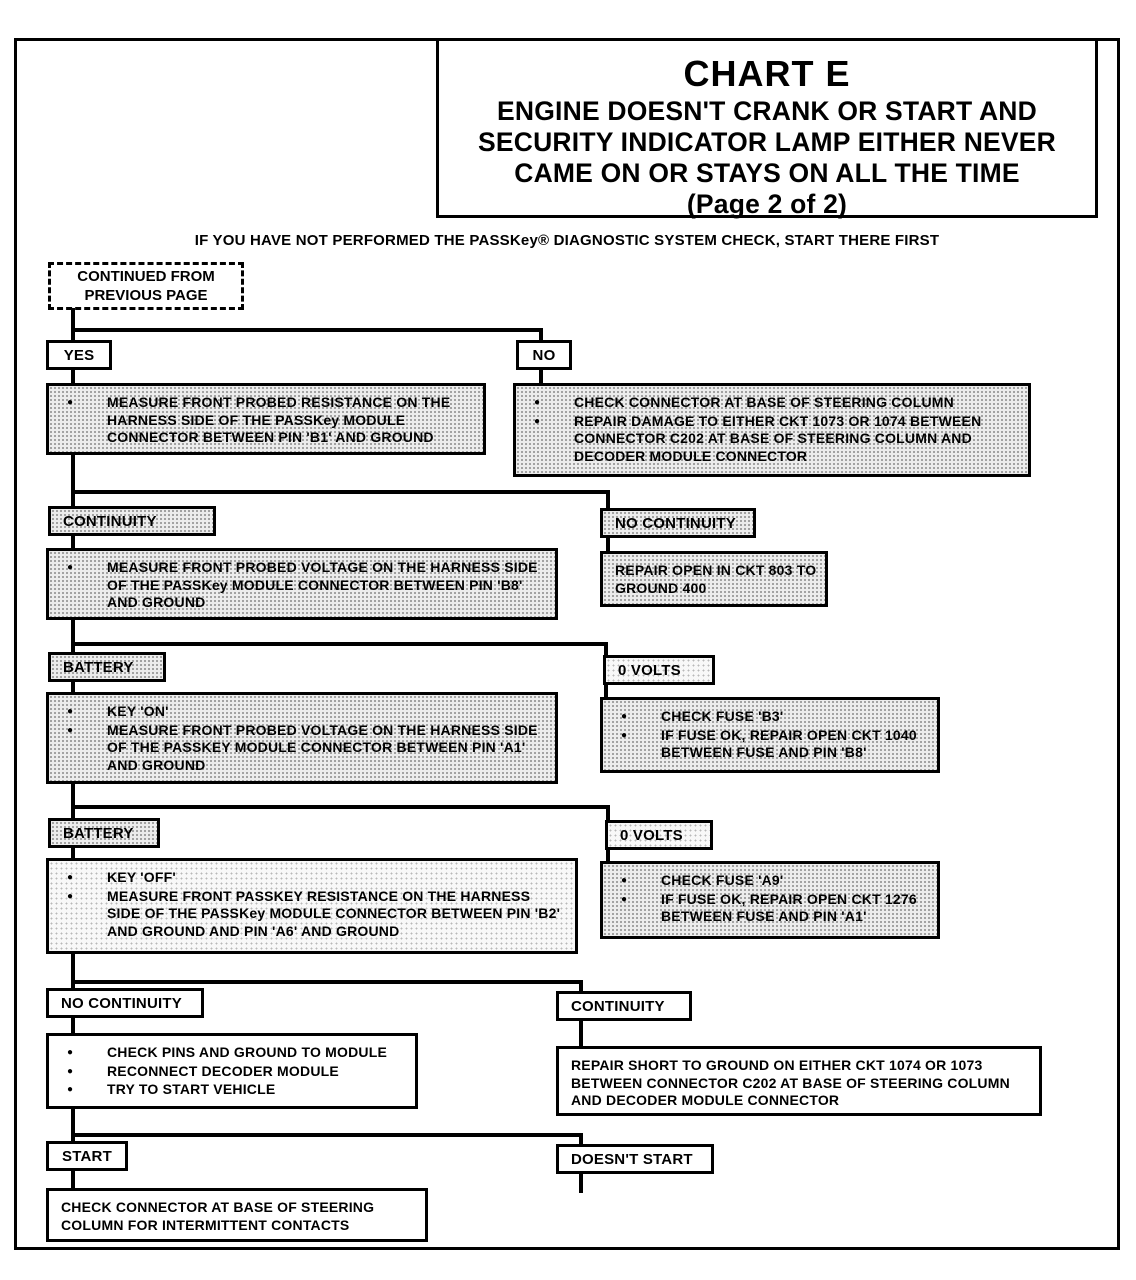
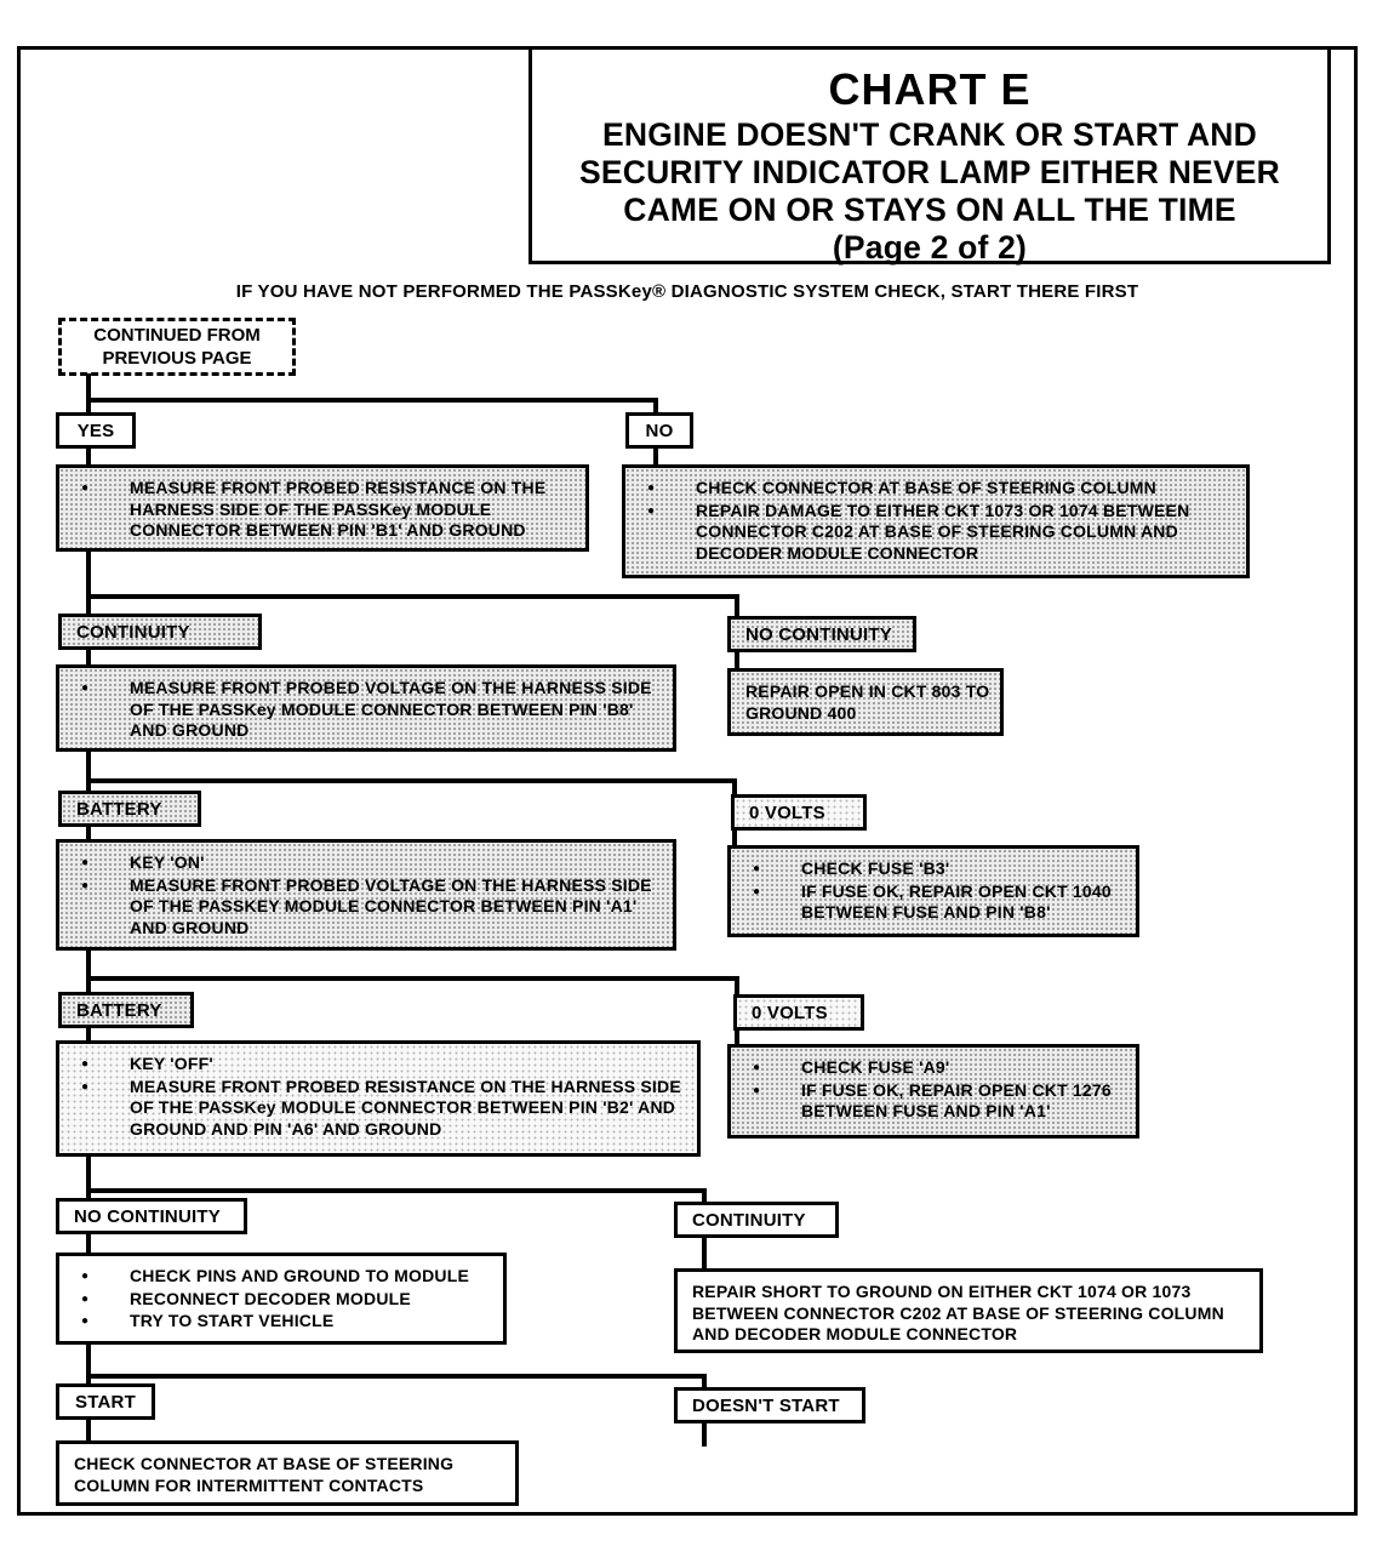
  CHART E
  ENGINE DOESN'T CRANK OR START AND
  SECURITY INDICATOR LAMP EITHER NEVER
  CAME ON OR STAYS ON ALL THE TIME
  (Page 2 of 2)
  IF YOU HAVE NOT PERFORMED THE PASSKey® DIAGNOSTIC SYSTEM CHECK, START THERE FIRST
  CONTINUED FROM PREVIOUS PAGE
  YES
  NO
  ●
  MEASURE FRONT PROBED RESISTANCE ON THE HARNESS SIDE OF THE PASSKey MODULE CONNECTOR BETWEEN PIN 'B1' AND GROUND
  ●
  CHECK CONNECTOR AT BASE OF STEERING COLUMN
  ●
  REPAIR DAMAGE TO EITHER CKT 1073 OR 1074 BETWEEN CONNECTOR C202 AT BASE OF STEERING COLUMN AND DECODER MODULE CONNECTOR
  CONTINUITY
  NO CONTINUITY
  ●
  MEASURE FRONT PROBED VOLTAGE ON THE HARNESS SIDE OF THE PASSKey MODULE CONNECTOR BETWEEN PIN 'B8' AND GROUND
  REPAIR OPEN IN CKT 803 TO GROUND 400
  BATTERY
  0 VOLTS
  ●
  KEY 'ON'
  ●
  MEASURE FRONT PROBED VOLTAGE ON THE HARNESS SIDE OF THE PASSKEY MODULE CONNECTOR BETWEEN PIN 'A1' AND GROUND
  ●
  CHECK FUSE 'B3'
  ●
  IF FUSE OK, REPAIR OPEN CKT 1040 BETWEEN FUSE AND PIN 'B8'
  BATTERY
  0 VOLTS
  ●
  KEY 'OFF'
  ●
- MEASURE FRONT PASSKEY RESISTANCE ON THE HARNESS SIDE OF THE PASSKey MODULE CONNECTOR BETWEEN PIN 'B2' AND GROUND AND PIN 'A6' AND GROUND
+ MEASURE FRONT PROBED RESISTANCE ON THE HARNESS SIDE OF THE PASSKey MODULE CONNECTOR BETWEEN PIN 'B2' AND GROUND AND PIN 'A6' AND GROUND
  ●
  CHECK FUSE 'A9'
  ●
  IF FUSE OK, REPAIR OPEN CKT 1276 BETWEEN FUSE AND PIN 'A1'
  NO CONTINUITY
  CONTINUITY
  ●
  CHECK PINS AND GROUND TO MODULE
  ●
  RECONNECT DECODER MODULE
  ●
  TRY TO START VEHICLE
  REPAIR SHORT TO GROUND ON EITHER CKT 1074 OR 1073 BETWEEN CONNECTOR C202 AT BASE OF STEERING COLUMN AND DECODER MODULE CONNECTOR
  START
  DOESN'T START
  CHECK CONNECTOR AT BASE OF STEERING COLUMN FOR INTERMITTENT CONTACTS
